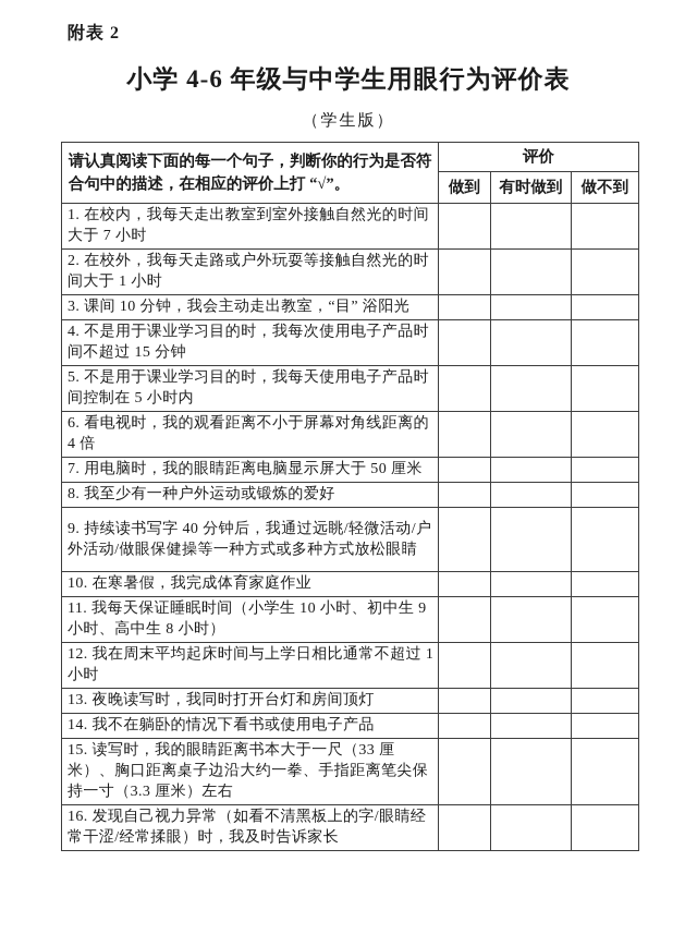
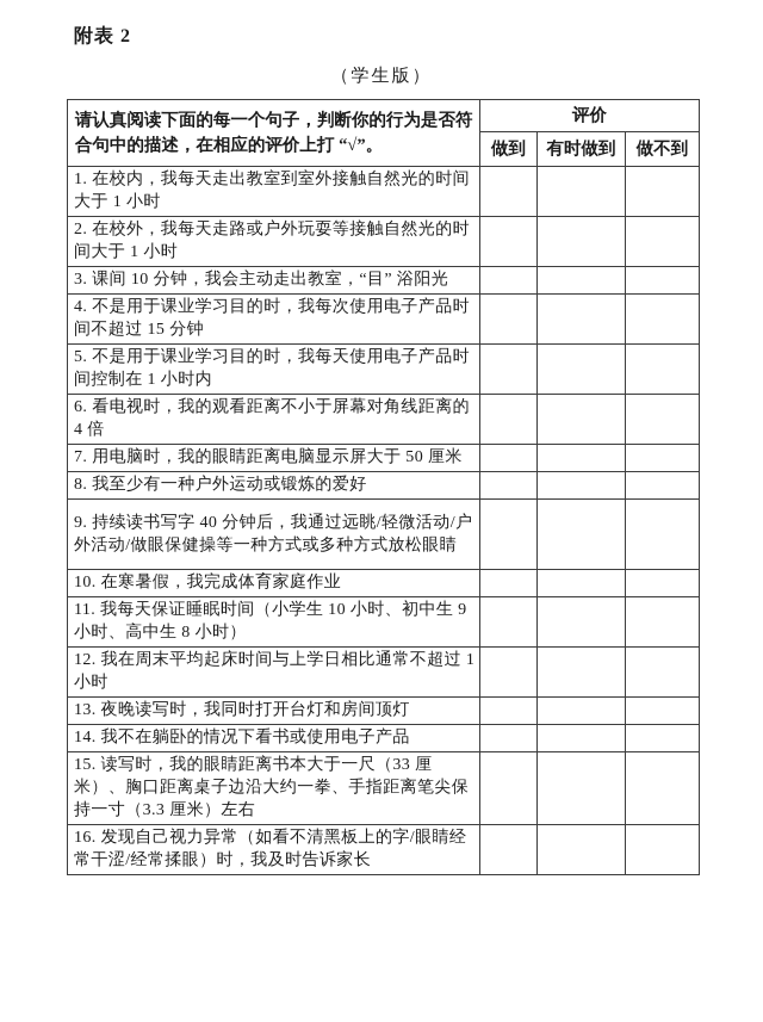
  附表 2
- 小学 4-6 年级与中学生用眼行为评价表
  （学生版）
  请认真阅读下面的每一个句子，判断你的行为是否符合句中的描述，在相应的评价上打 “√”。	评价
  做到	有时做到	做不到
- 1. 在校内，我每天走出教室到室外接触自然光的时间大于 7 小时
+ 1. 在校内，我每天走出教室到室外接触自然光的时间大于 1 小时
  2. 在校外，我每天走路或户外玩耍等接触自然光的时间大于 1 小时
  3. 课间 10 分钟，我会主动走出教室，“目” 浴阳光
  4. 不是用于课业学习目的时，我每次使用电子产品时间不超过 15 分钟
- 5. 不是用于课业学习目的时，我每天使用电子产品时间控制在 5 小时内
+ 5. 不是用于课业学习目的时，我每天使用电子产品时间控制在 1 小时内
  6. 看电视时，我的观看距离不小于屏幕对角线距离的 4 倍
  7. 用电脑时，我的眼睛距离电脑显示屏大于 50 厘米
  8. 我至少有一种户外运动或锻炼的爱好
  9. 持续读书写字 40 分钟后，我通过远眺/轻微活动/户外活动/做眼保健操等一种方式或多种方式放松眼睛
  10. 在寒暑假，我完成体育家庭作业
  11. 我每天保证睡眠时间（小学生 10 小时、初中生 9 小时、高中生 8 小时）
  12. 我在周末平均起床时间与上学日相比通常不超过 1 小时
  13. 夜晚读写时，我同时打开台灯和房间顶灯
  14. 我不在躺卧的情况下看书或使用电子产品
  15. 读写时，我的眼睛距离书本大于一尺（33 厘米）、胸口距离桌子边沿大约一拳、手指距离笔尖保持一寸（3.3 厘米）左右
  16. 发现自己视力异常（如看不清黑板上的字/眼睛经常干涩/经常揉眼）时，我及时告诉家长
